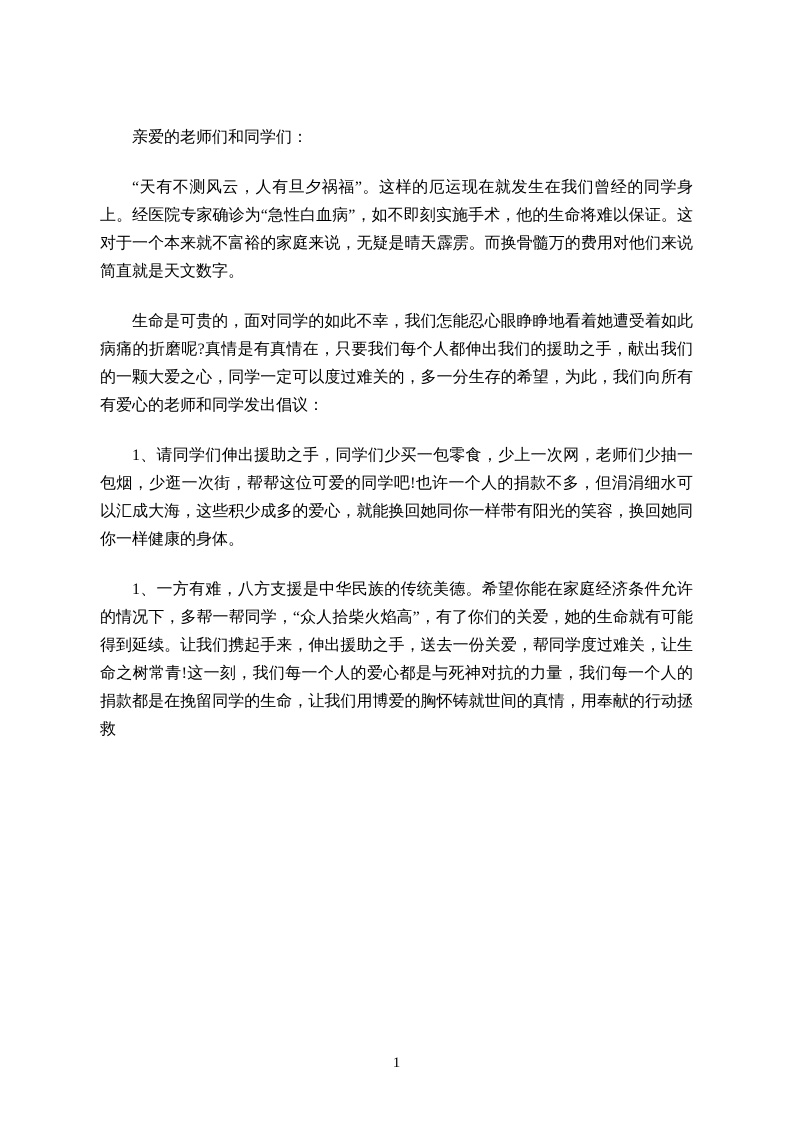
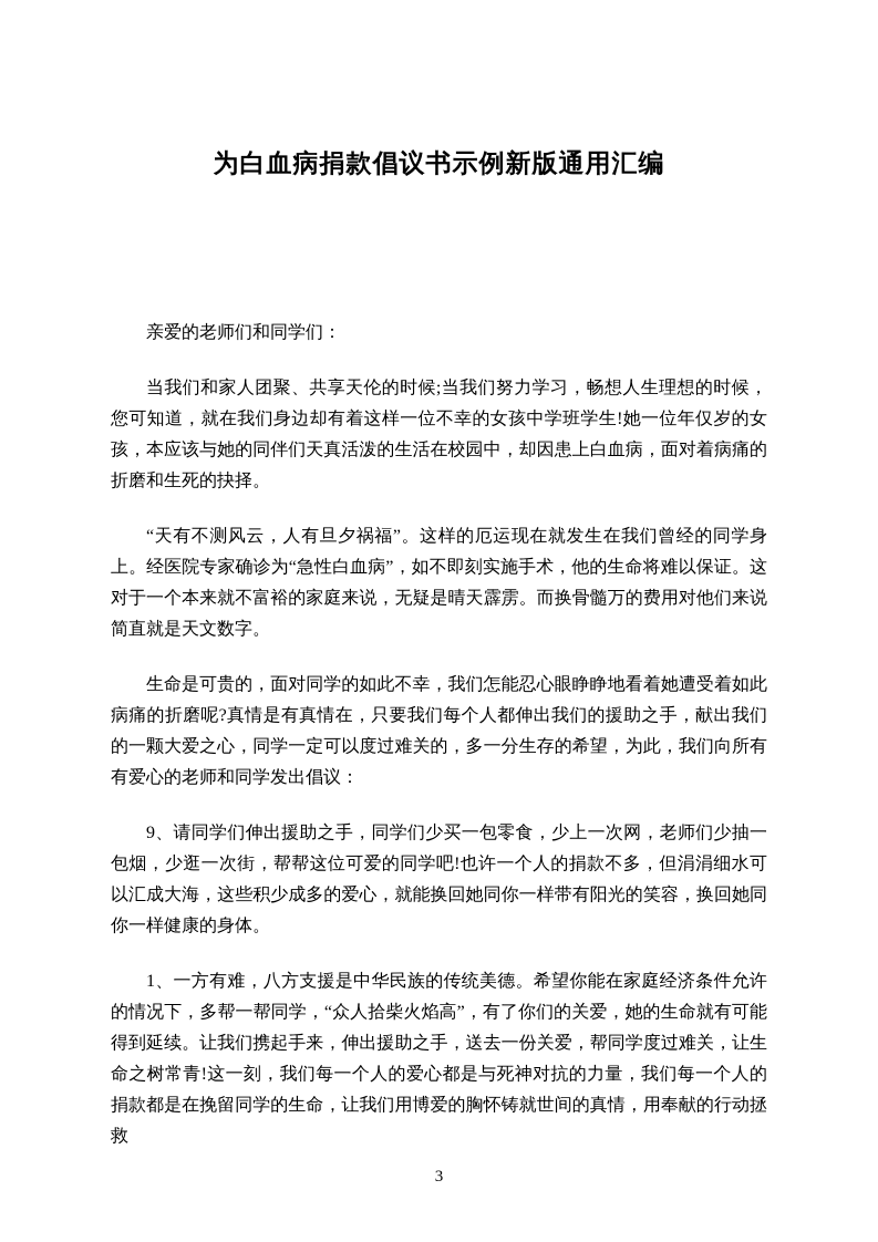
+ 为白血病捐款倡议书示例新版通用汇编
  亲爱的老师们和同学们：
+ 当我们和家人团聚、共享天伦的时候;当我们努力学习，畅想人生理想的时候，您可知道，就在我们身边却有着这样一位不幸的女孩中学班学生!她一位年仅岁的女孩，本应该与她的同伴们天真活泼的生活在校园中，却因患上白血病，面对着病痛的折磨和生死的抉择。
  “天有不测风云，人有旦夕祸福”。这样的厄运现在就发生在我们曾经的同学身上。经医院专家确诊为“急性白血病”，如不即刻实施手术，他的生命将难以保证。这对于一个本来就不富裕的家庭来说，无疑是晴天霹雳。而换骨髓万的费用对他们来说简直就是天文数字。
  生命是可贵的，面对同学的如此不幸，我们怎能忍心眼睁睁地看着她遭受着如此病痛的折磨呢?真情是有真情在，只要我们每个人都伸出我们的援助之手，献出我们的一颗大爱之心，同学一定可以度过难关的，多一分生存的希望，为此，我们向所有有爱心的老师和同学发出倡议：
- 1、请同学们伸出援助之手，同学们少买一包零食，少上一次网，老师们少抽一包烟，少逛一次街，帮帮这位可爱的同学吧!也许一个人的捐款不多，但涓涓细水可以汇成大海，这些积少成多的爱心，就能换回她同你一样带有阳光的笑容，换回她同你一样健康的身体。
+ 9、请同学们伸出援助之手，同学们少买一包零食，少上一次网，老师们少抽一包烟，少逛一次街，帮帮这位可爱的同学吧!也许一个人的捐款不多，但涓涓细水可以汇成大海，这些积少成多的爱心，就能换回她同你一样带有阳光的笑容，换回她同你一样健康的身体。
  1、一方有难，八方支援是中华民族的传统美德。希望你能在家庭经济条件允许的情况下，多帮一帮同学，“众人拾柴火焰高”，有了你们的关爱，她的生命就有可能得到延续。让我们携起手来，伸出援助之手，送去一份关爱，帮同学度过难关，让生命之树常青!这一刻，我们每一个人的爱心都是与死神对抗的力量，我们每一个人的捐款都是在挽留同学的生命，让我们用博爱的胸怀铸就世间的真情，用奉献的行动拯救
- 1
+ 3
